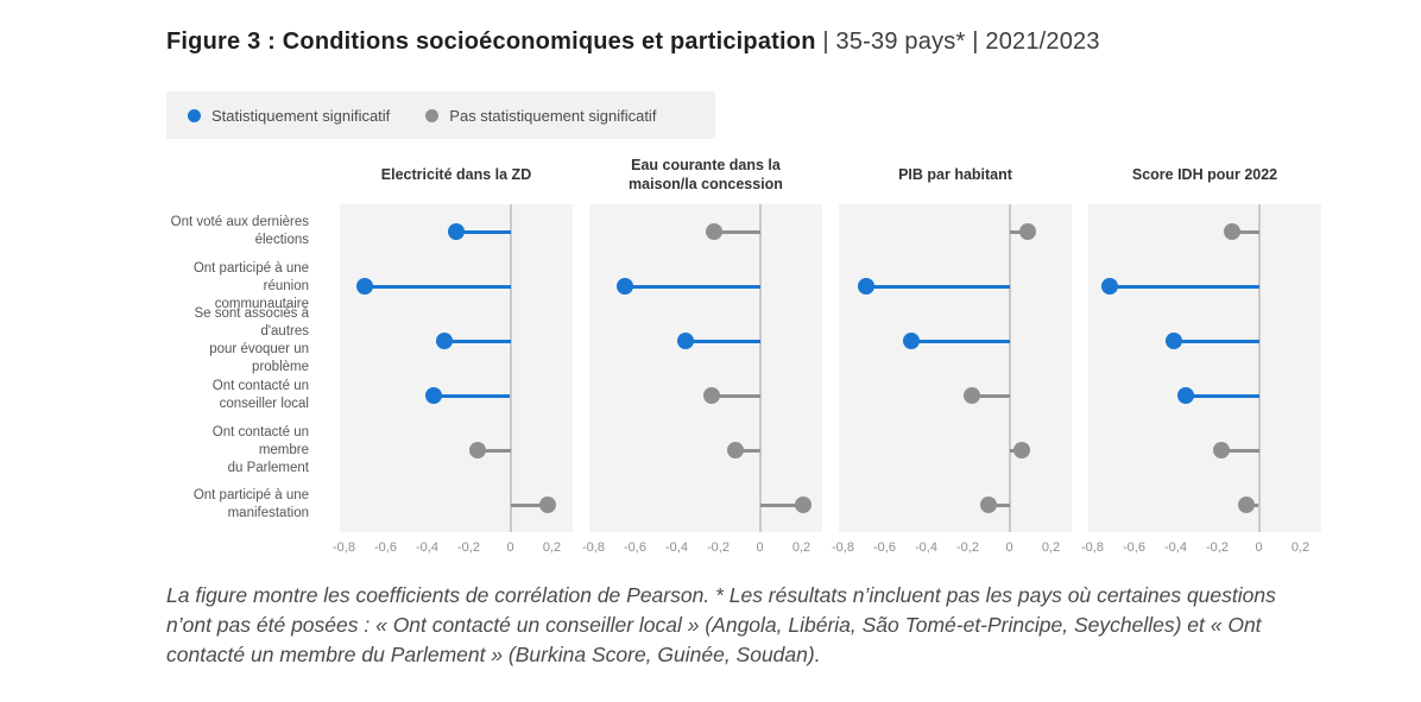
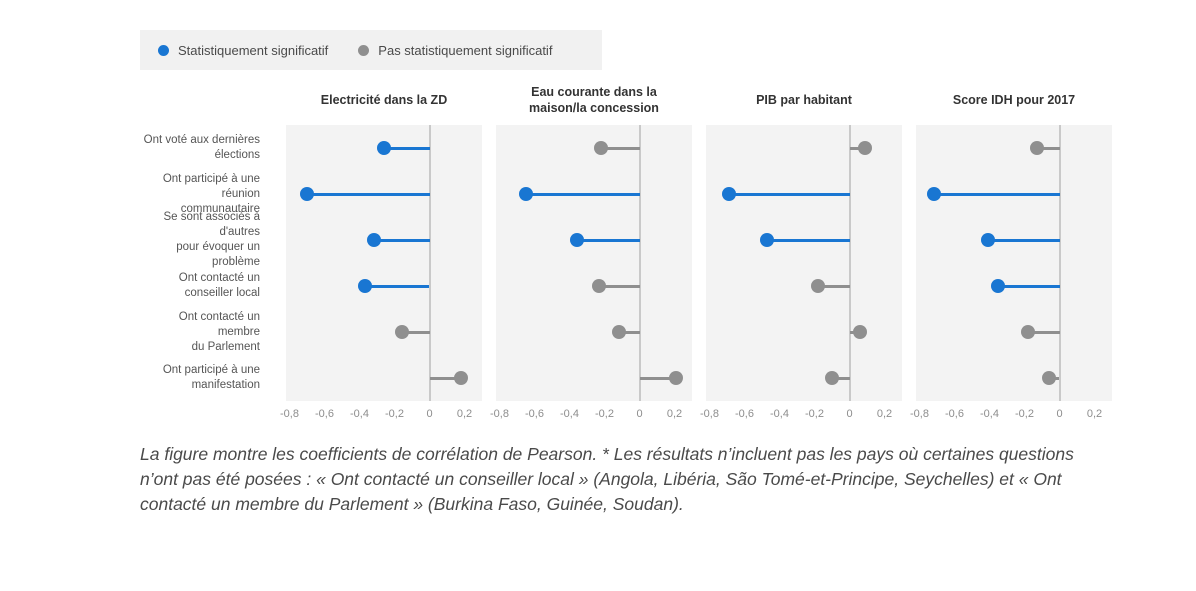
- Figure 3 : Conditions socioéconomiques et participation | 35-39 pays* | 2021/2023
  Statistiquement significatif
  Pas statistiquement significatif
  Electricité dans la ZD
  Eau courante dans la
  maison/la concession
  PIB par habitant
- Score IDH pour 2022
+ Score IDH pour 2017
  Ont voté aux dernières
  élections
  Ont participé à une
  réunion communautaire
  Se sont associés à d'autres
  pour évoquer un problème
  Ont contacté un
  conseiller local
  Ont contacté un membre
  du Parlement
  Ont participé à une
  manifestation
  -0,8
  -0,6
  -0,4
  -0,2
  0
  0,2
  -0,8
  -0,6
  -0,4
  -0,2
  0
  0,2
  -0,8
  -0,6
  -0,4
  -0,2
  0
  0,2
  -0,8
  -0,6
  -0,4
  -0,2
  0
  0,2
- La figure montre les coefficients de corrélation de Pearson. * Les résultats n’incluent pas les pays où certaines questions n’ont pas été posées : « Ont contacté un conseiller local » (Angola, Libéria, São Tomé-et-Principe, Seychelles) et « Ont contacté un membre du Parlement » (Burkina Score, Guinée, Soudan).
+ La figure montre les coefficients de corrélation de Pearson. * Les résultats n’incluent pas les pays où certaines questions n’ont pas été posées : « Ont contacté un conseiller local » (Angola, Libéria, São Tomé-et-Principe, Seychelles) et « Ont contacté un membre du Parlement » (Burkina Faso, Guinée, Soudan).
